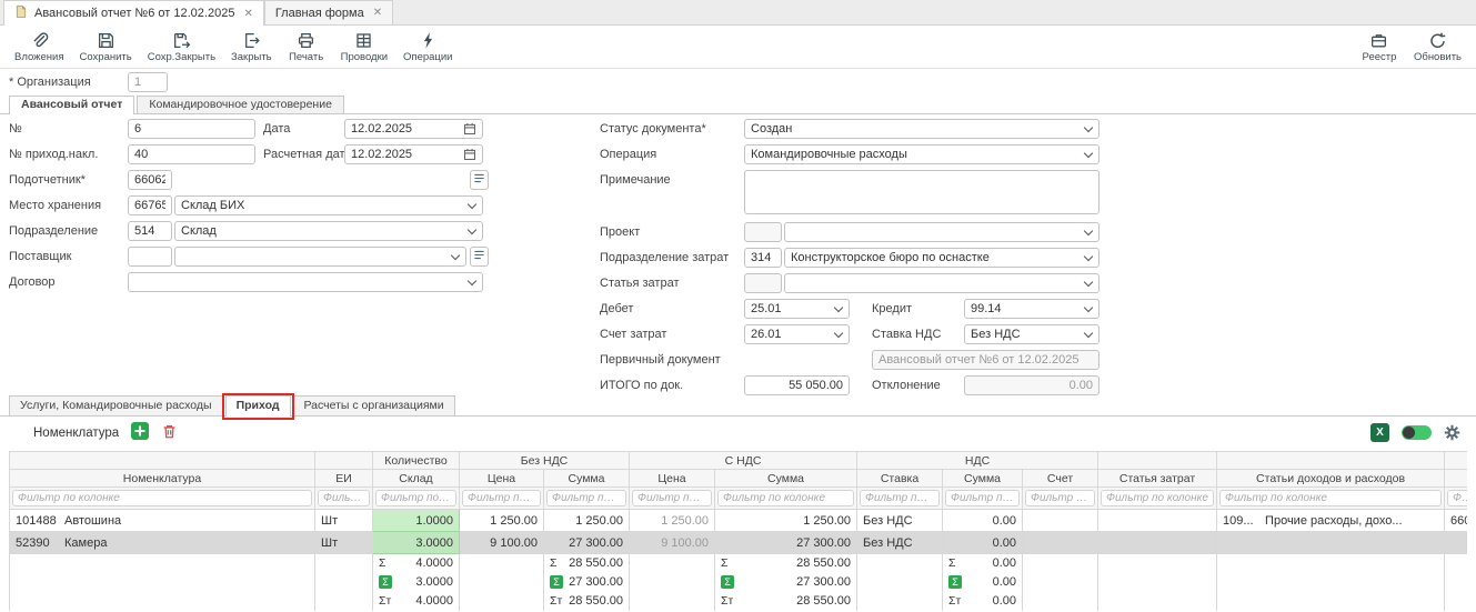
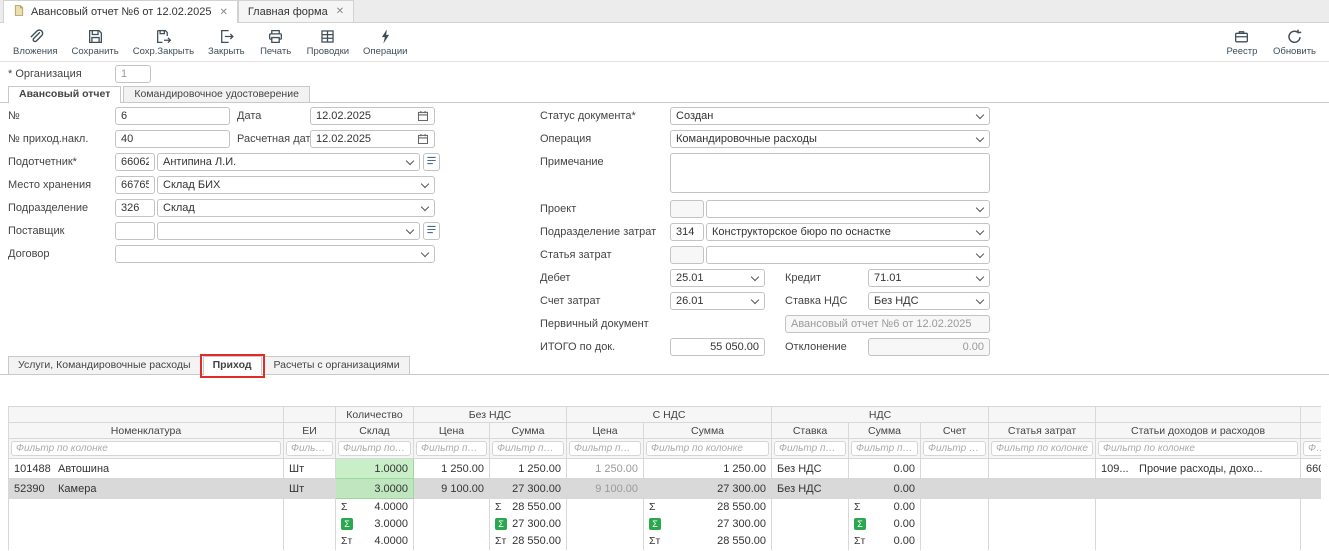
  Авансовый отчет №6 от 12.02.2025
  ✕
  Главная форма
  ✕
  Вложения
  Сохранить
  Сохр.Закрыть
  Закрыть
  Печать
  Проводки
  Операции
  Реестр
  Обновить
  * Организация
  1
  Авансовый отчет
  Командировочное удостоверение
  №
  6
  Дата
  12.02.2025
  № приход.накл.
  40
  Расчетная дат
  12.02.2025
  Подотчетник*
  66062
+ Антипина Л.И.
  Место хранения
  66765
  Склад БИХ
  Подразделение
- 514
+ 326
  Склад
  Поставщик
  Договор
  Статус документа*
  Создан
  Операция
  Командировочные расходы
  Примечание
  Проект
  Подразделение затрат
  314
  Конструкторское бюро по оснастке
  Статья затрат
  Дебет
  25.01
  Кредит
- 99.14
+ 71.01
  Счет затрат
  26.01
  Ставка НДС
  Без НДС
  Первичный документ
  Авансовый отчет №6 от 12.02.2025
  ИТОГО по док.
  55 050.00
  Отклонение
  0.00
  Услуги, Командировочные расходы
  Приход
  Расчеты с организациями
- Номенклатура
- X
  		Количество	Без НДС	С НДС	НДС
  Номенклатура	ЕИ	Склад	Цена	Сумма	Цена	Сумма	Ставка	Сумма	Счет	Статья затрат	Статьи доходов и расходов
  Фильтр по колонке	Фильтр	Фильтр по кол	Фильтр по ко	Фильтр по ко	Фильтр по ко	Фильтр по колонке	Фильтр по ко	Фильтр по к	Фильтр по к	Фильтр по колонке	Фильтр по колонке	Фи
  101488 Автошина	Шт	1.0000	1 250.00	1 250.00	1 250.00	1 250.00	Без НДС	0.00			109... Прочие расходы, дохо...	66
  52390 Камера	Шт	3.0000	9 100.00	27 300.00	9 100.00	27 300.00	Без НДС	0.00
  		Σ 4.0000		Σ 28 550.00		Σ 28 550.00		Σ 0.00
  		Σ 3.0000		Σ 27 300.00		Σ 27 300.00		Σ 0.00
  		Σт 4.0000		Σт 28 550.00		Σт 28 550.00		Σт 0.00
